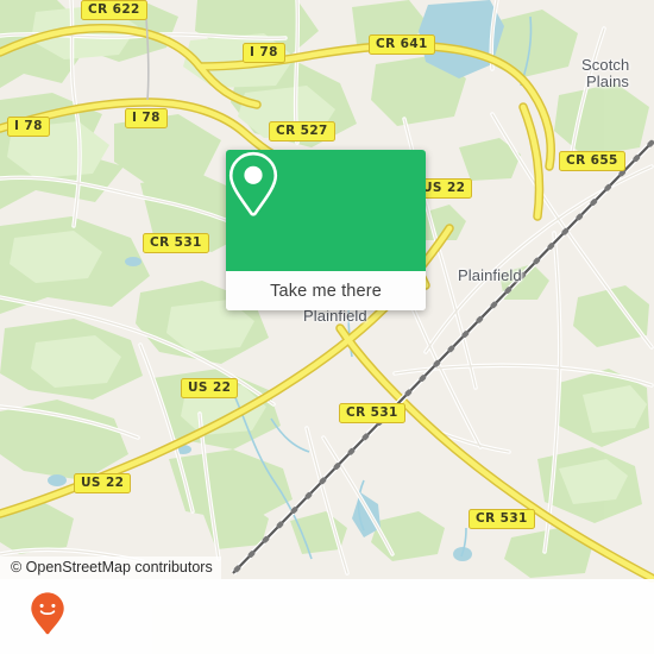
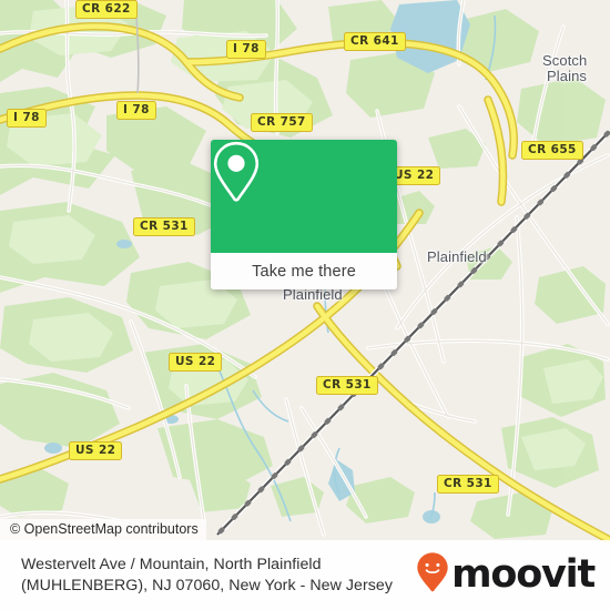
  CR 622
  I 78
  CR 641
  I 78
  I 78
- CR 527
+ CR 757
  CR 655
  US 22
  CR 531
  US 22
  CR 531
  US 22
  CR 531
  Scotch
  Plains
  Plainfield
  Plainfield
  Take me there
  © OpenStreetMap contributors
+ Westervelt Ave / Mountain, North Plainfield
+ (MUHLENBERG), NJ 07060, New York - New Jersey
+ moovit
